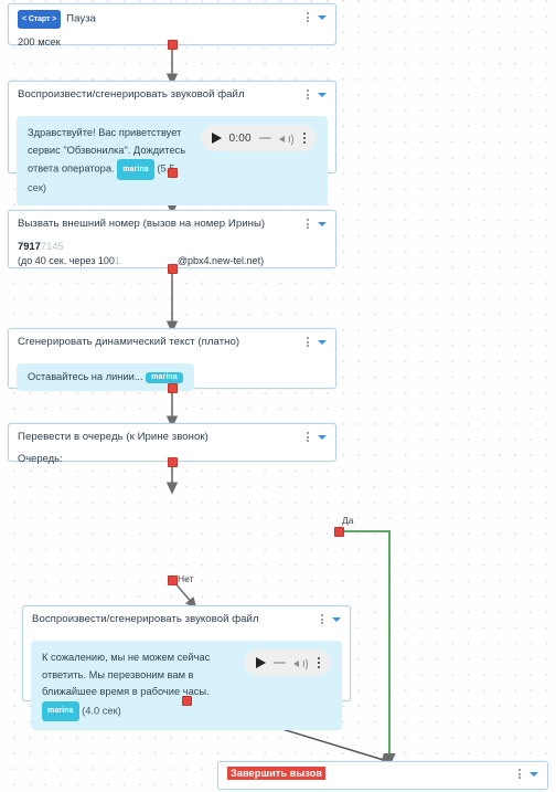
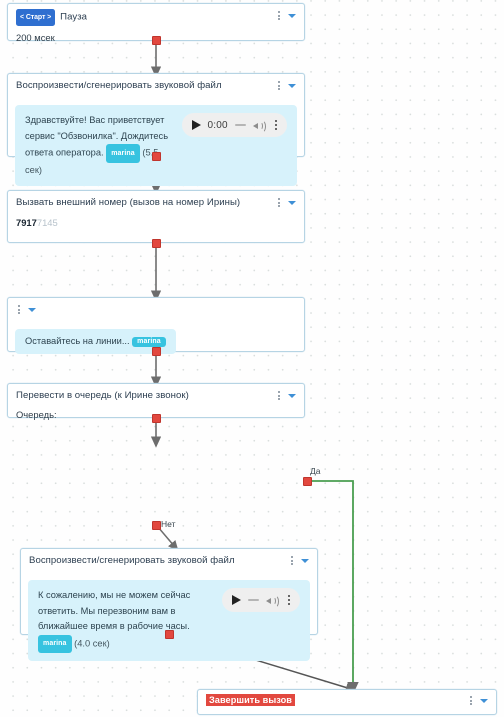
  200 мсек
  Воспроизвести/сгенерировать звуковой файл
  Здравствуйте! Вас приветствует сервис "Обзвонилка". Дождитесь ответа оператора. (5 сек)
  0:00
  Вызвать внешний номер (вызов на номер Ирины)
  79177145
- (до 40 сек. через 1001 @pbx4.new-tel.net)
- Сгенерировать динамический текст (платно)
  Оставайтесь на линии...
  Перевести в очередь (к Ирине звонок)
  Очередь:
  Да
  Нет
  Воспроизвести/сгенерировать звуковой файл
  К сожалению, мы не можем сейчас ответить. Мы перезвоним вам в ближайшее время в рабочие часы. (4.0 сек)
  Завершить вызов
